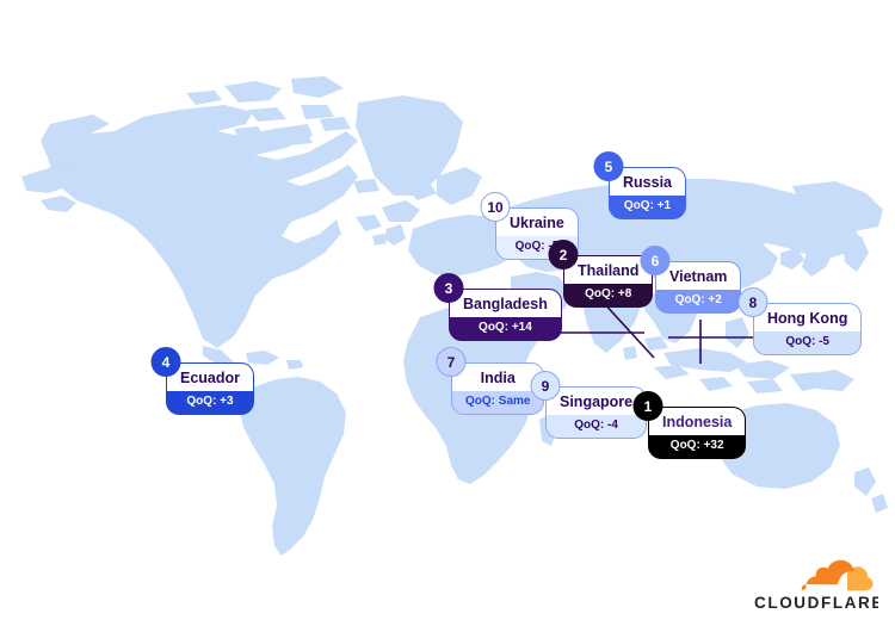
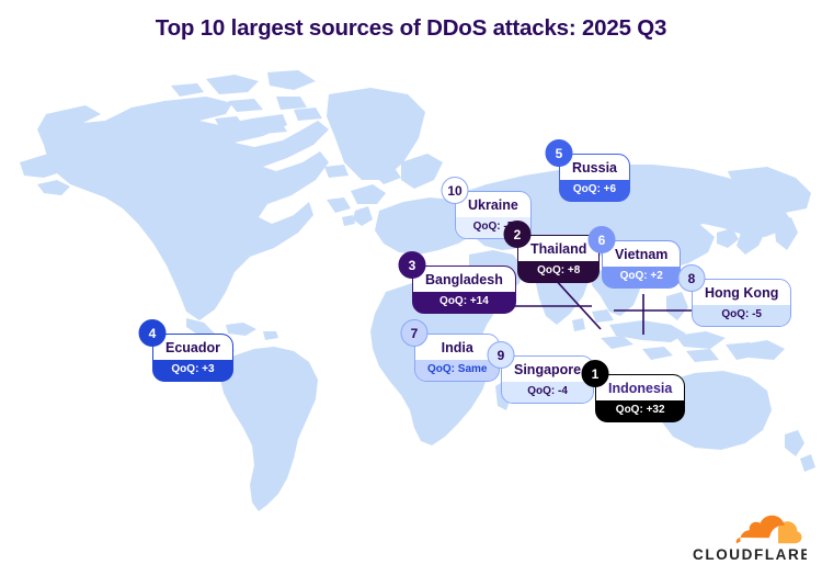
+ Top 10 largest sources of DDoS attacks: 2025 Q3
  10
  Ukraine
  5
  Russia
- QoQ: +1
+ QoQ: +6
  2
  Thailand
  QoQ: +8
  6
  Vietnam
  QoQ: +2
  3
  Bangladesh
  QoQ: +14
  8
  Hong Kong
  QoQ: -5
  4
  Ecuador
  QoQ: +3
  7
  India
  QoQ: Same
  9
  Singapore
  QoQ: -4
  1
  Indonesia
  QoQ: +32
  CLOUDFLARE
